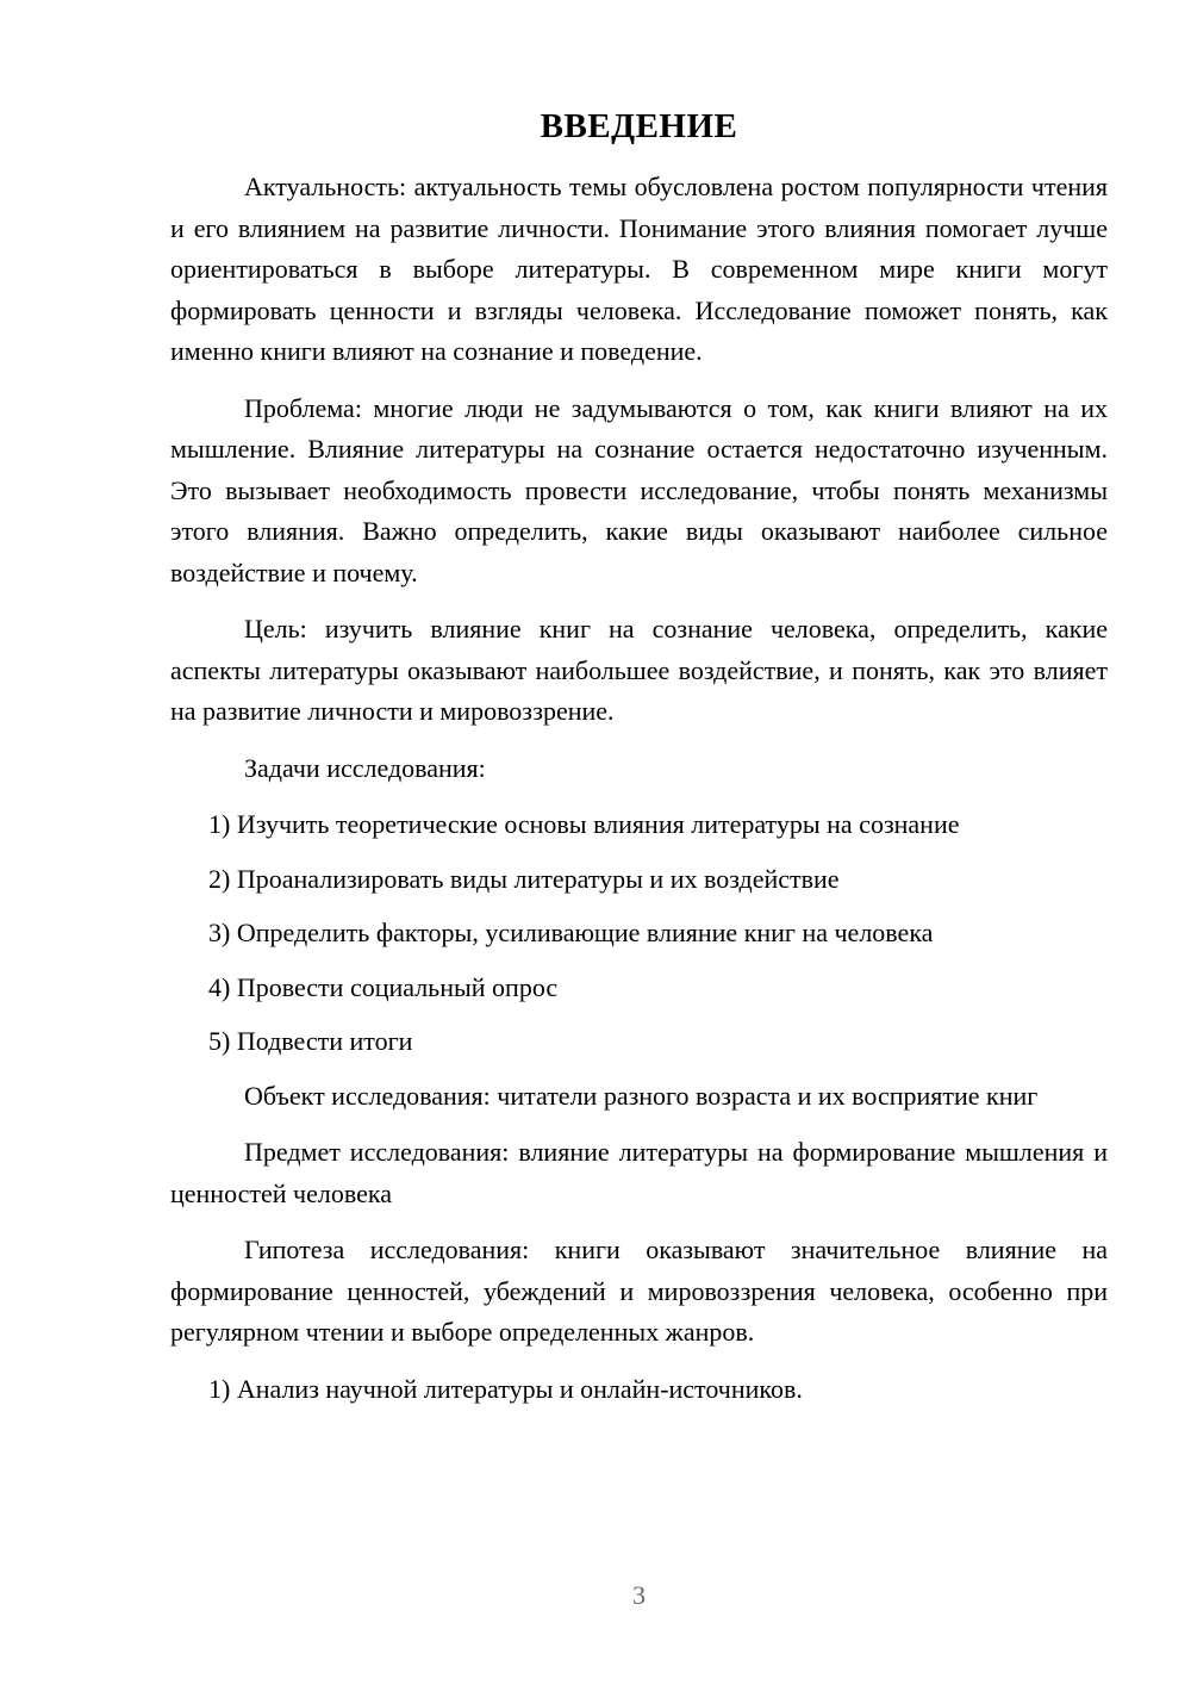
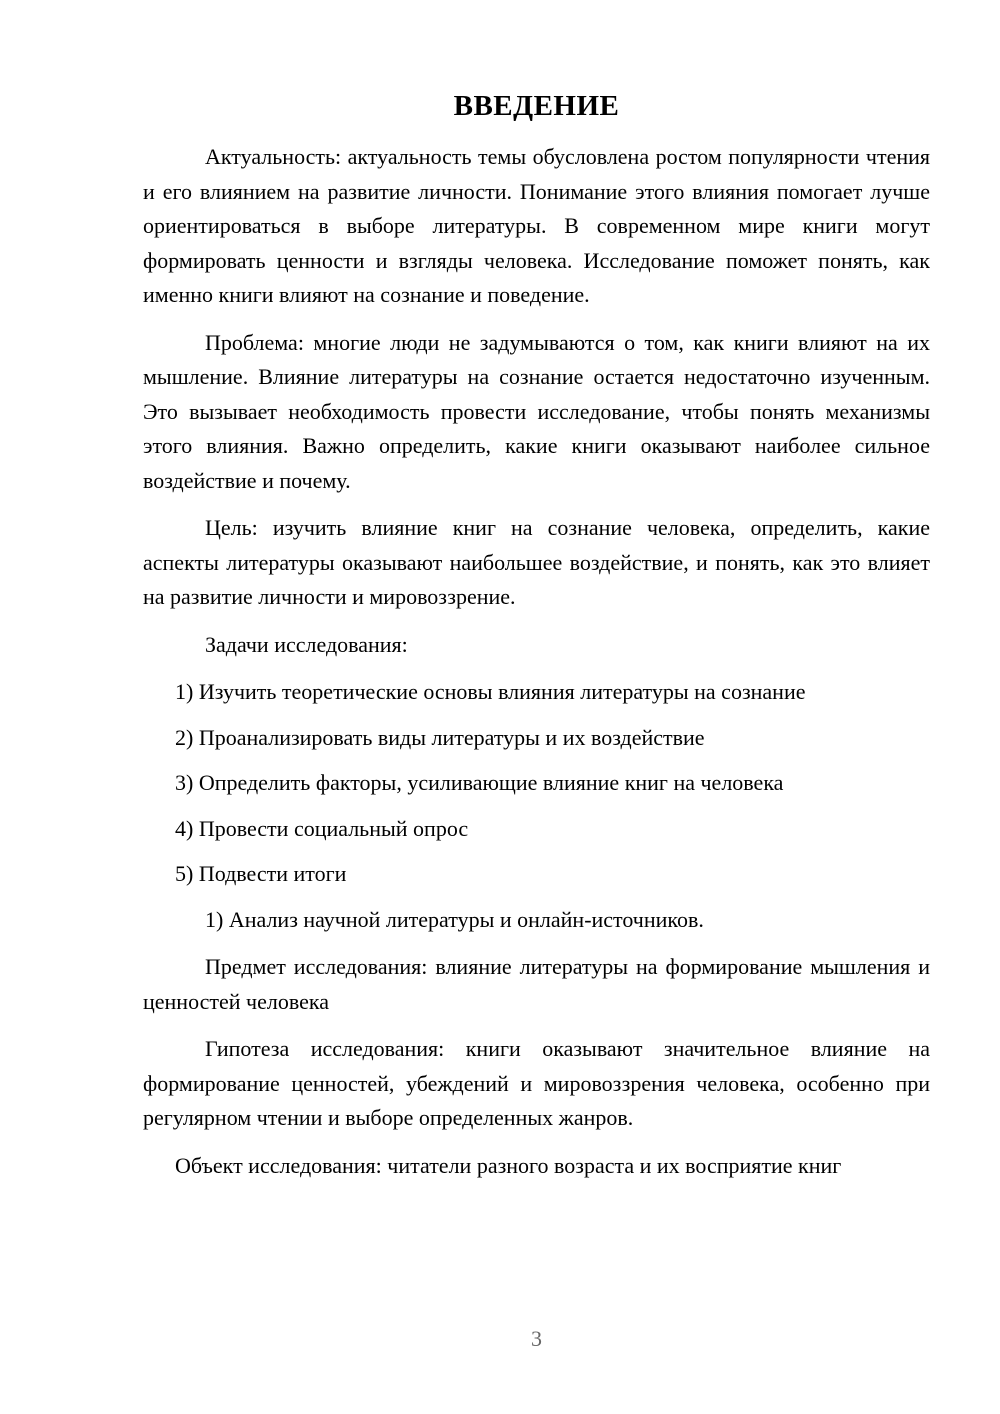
  ВВЕДЕНИЕ
  Актуальность: актуальность темы обусловлена ростом популярности чтения и его влиянием на развитие личности. Понимание этого влияния помогает лучше ориентироваться в выборе литературы. В современном мире книги могут формировать ценности и взгляды человека. Исследование поможет понять, как именно книги влияют на сознание и поведение.
- Проблема: многие люди не задумываются о том, как книги влияют на их мышление. Влияние литературы на сознание остается недостаточно изученным. Это вызывает необходимость провести исследование, чтобы понять механизмы этого влияния. Важно определить, какие виды оказывают наиболее сильное воздействие и почему.
+ Проблема: многие люди не задумываются о том, как книги влияют на их мышление. Влияние литературы на сознание остается недостаточно изученным. Это вызывает необходимость провести исследование, чтобы понять механизмы этого влияния. Важно определить, какие книги оказывают наиболее сильное воздействие и почему.
  Цель: изучить влияние книг на сознание человека, определить, какие аспекты литературы оказывают наибольшее воздействие, и понять, как это влияет на развитие личности и мировоззрение.
  Задачи исследования:
  1) Изучить теоретические основы влияния литературы на сознание
  2) Проанализировать виды литературы и их воздействие
  3) Определить факторы, усиливающие влияние книг на человека
  4) Провести социальный опрос
  5) Подвести итоги
- Объект исследования: читатели разного возраста и их восприятие книг
+ 1) Анализ научной литературы и онлайн-источников.
  Предмет исследования: влияние литературы на формирование мышления и ценностей человека
  Гипотеза исследования: книги оказывают значительное влияние на формирование ценностей, убеждений и мировоззрения человека, особенно при регулярном чтении и выборе определенных жанров.
- 1) Анализ научной литературы и онлайн-источников.
+ Объект исследования: читатели разного возраста и их восприятие книг
  3
